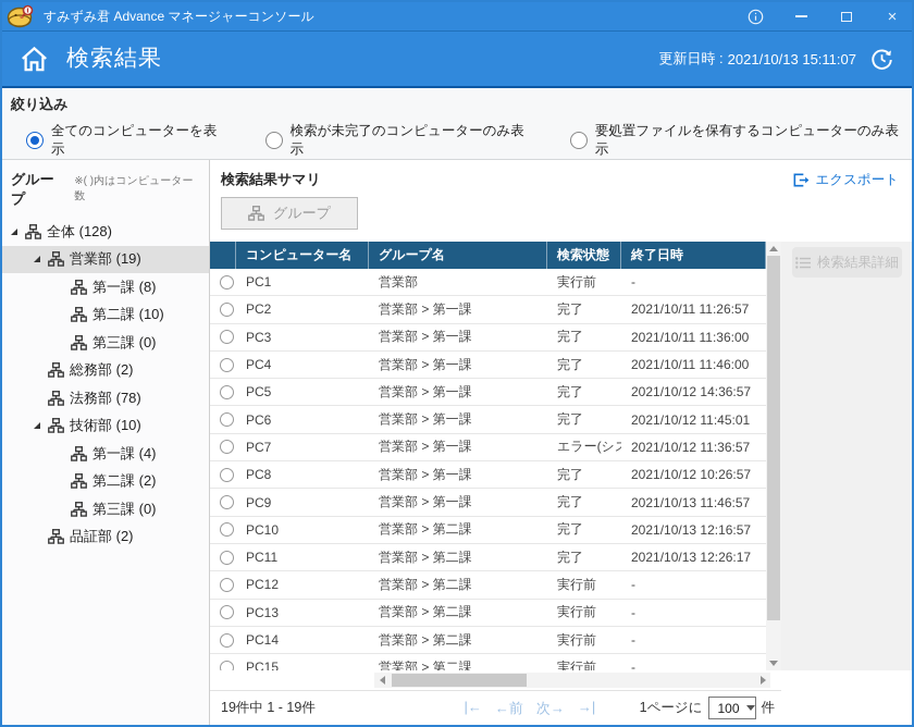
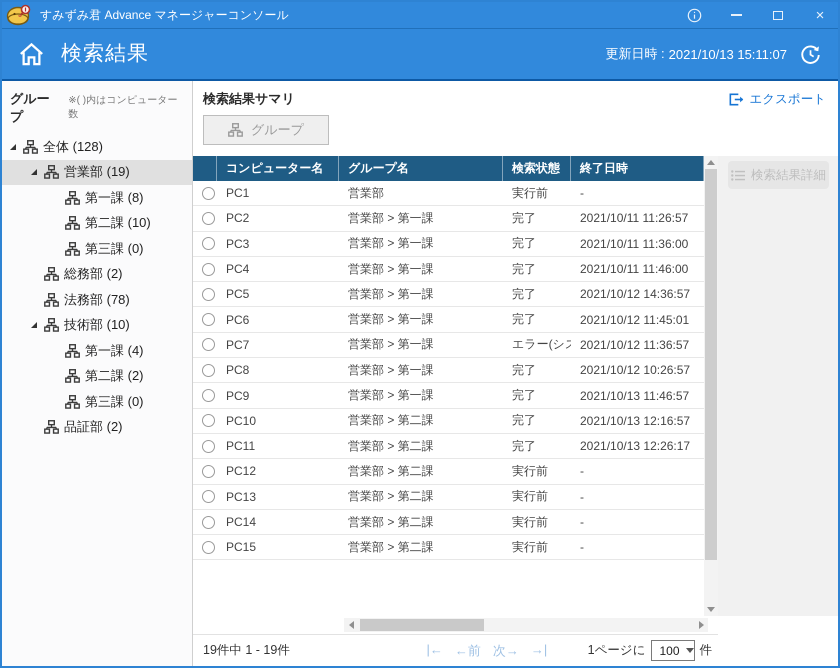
  すみずみ君 Advance マネージャーコンソール
  ×
  検索結果
  更新日時 :
  2021/10/13 15:11:07
- 絞り込み
- 全てのコンピューターを表示
- 検索が未完了のコンピューターのみ表示
- 要処置ファイルを保有するコンピューターのみ表示
  グループ
  ※( )内はコンピューター数
  全体 (128)
  営業部 (19)
  第一課 (8)
  第二課 (10)
  第三課 (0)
  総務部 (2)
  法務部 (78)
  技術部 (10)
  第一課 (4)
  第二課 (2)
  第三課 (0)
  品証部 (2)
  検索結果サマリ
  エクスポート
  グループ
  コンピューター名
  グループ名
  検索状態
  終了日時
  PC1
  営業部
  実行前
  -
  PC2
  営業部 > 第一課
  完了
  2021/10/11 11:26:57
  PC3
  営業部 > 第一課
  完了
  2021/10/11 11:36:00
  PC4
  営業部 > 第一課
  完了
  2021/10/11 11:46:00
  PC5
  営業部 > 第一課
  完了
  2021/10/12 14:36:57
  PC6
  営業部 > 第一課
  完了
  2021/10/12 11:45:01
  PC7
  営業部 > 第一課
  2021/10/12 11:36:57
  PC8
  営業部 > 第一課
  完了
  2021/10/12 10:26:57
  PC9
  営業部 > 第一課
  完了
  2021/10/13 11:46:57
  PC10
  営業部 > 第二課
  完了
  2021/10/13 12:16:57
  PC11
  営業部 > 第二課
  完了
  2021/10/13 12:26:17
  PC12
  営業部 > 第二課
  実行前
  -
  PC13
  営業部 > 第二課
  実行前
  -
  PC14
  営業部 > 第二課
  実行前
  -
  PC15
  営業部 > 第二課
  実行前
  -
  検索結果詳細
  19件中 1 - 19件
  |←
  ←前
  次→
  →|
  1ページに
  100
  件
